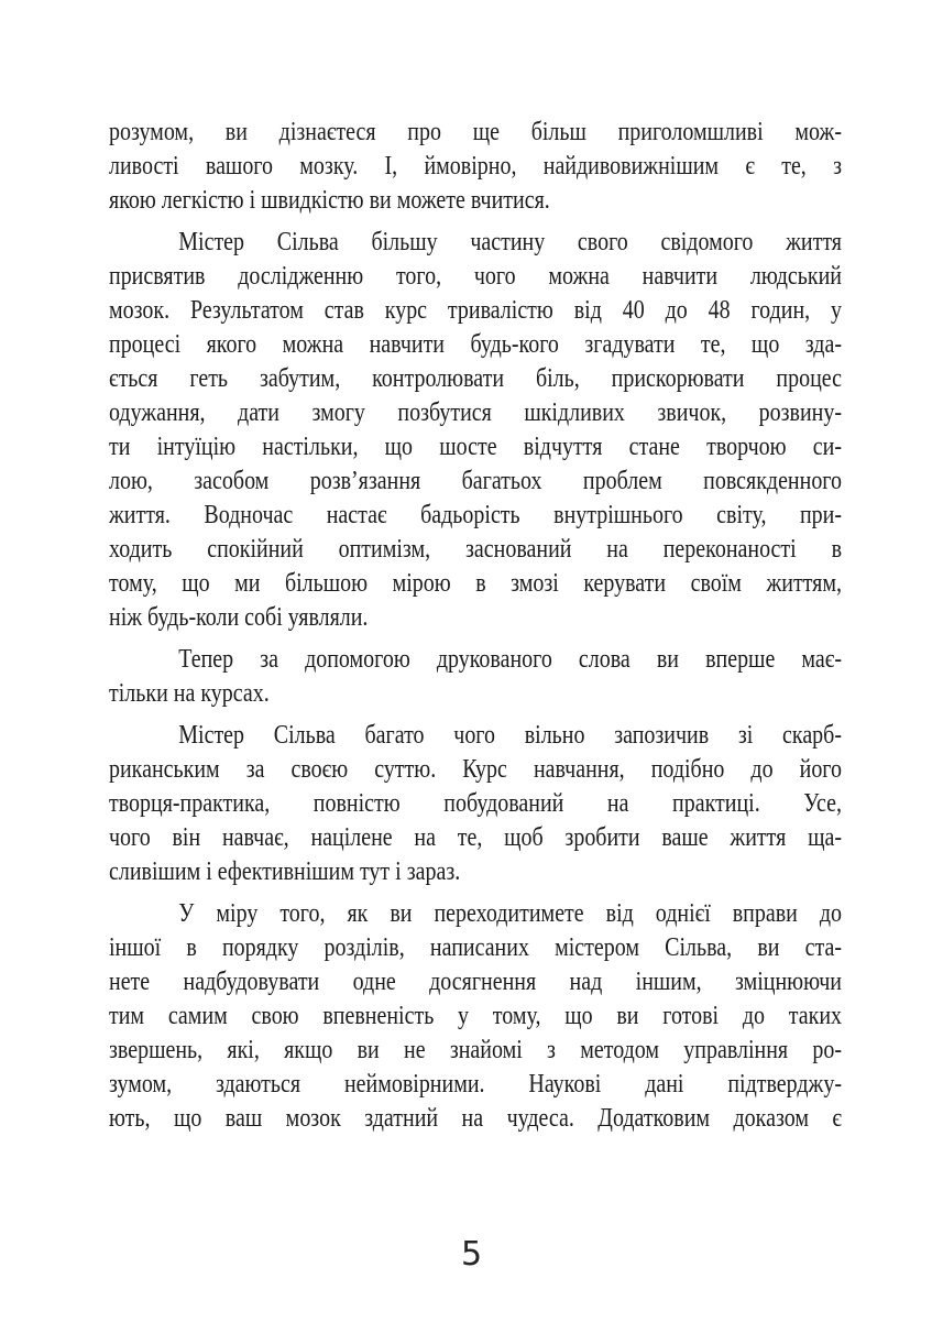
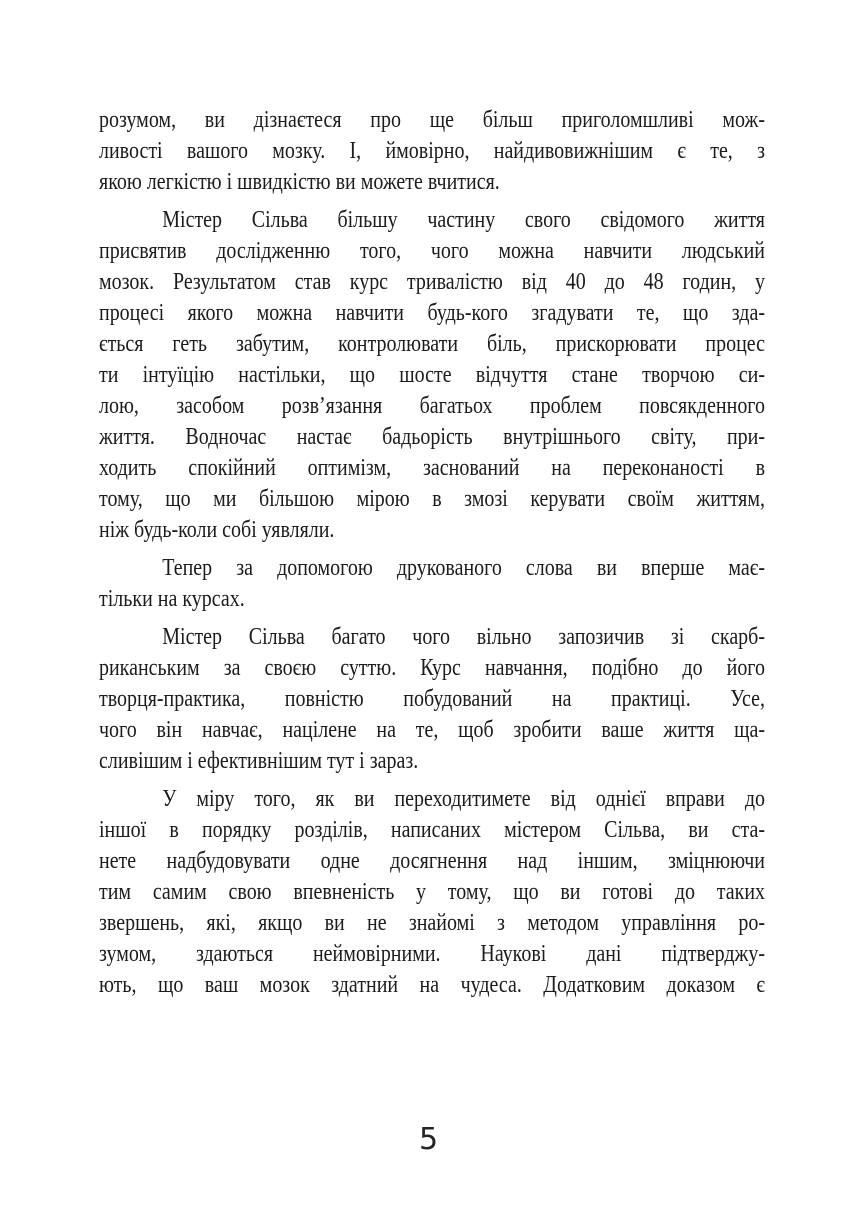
  розумом, ви дізнаєтеся про ще більш приголомшливі мож-
  ливості вашого мозку. І, ймовірно, найдивовижнішим є те, з
  якою легкістю і швидкістю ви можете вчитися.
  Містер Сільва більшу частину свого свідомого життя
  присвятив дослідженню того, чого можна навчити людський
  мозок. Результатом став курс тривалістю від 40 до 48 годин, у
  процесі якого можна навчити будь-кого згадувати те, що зда-
  ється геть забутим, контролювати біль, прискорювати процес
- одужання, дати змогу позбутися шкідливих звичок, розвину-
  ти інтуїцію настільки, що шосте відчуття стане творчою си-
  лою, засобом розв’язання багатьох проблем повсякденного
  життя. Водночас настає бадьорість внутрішнього світу, при-
  ходить спокійний оптимізм, заснований на переконаності в
  тому, що ми більшою мірою в змозі керувати своїм життям,
  ніж будь-коли собі уявляли.
  Тепер за допомогою друкованого слова ви вперше має-
  тільки на курсах.
  Містер Сільва багато чого вільно запозичив зі скарб-
  риканським за своєю суттю. Курс навчання, подібно до його
  творця-практика, повністю побудований на практиці. Усе,
  чого він навчає, націлене на те, щоб зробити ваше життя ща-
  сливішим і ефективнішим тут і зараз.
  У міру того, як ви переходитимете від однієї вправи до
  іншої в порядку розділів, написаних містером Сільва, ви ста-
  нете надбудовувати одне досягнення над іншим, зміцнюючи
  тим самим свою впевненість у тому, що ви готові до таких
  звершень, які, якщо ви не знайомі з методом управління ро-
  зумом, здаються неймовірними. Наукові дані підтверджу-
  ють, що ваш мозок здатний на чудеса. Додатковим доказом є
  5
